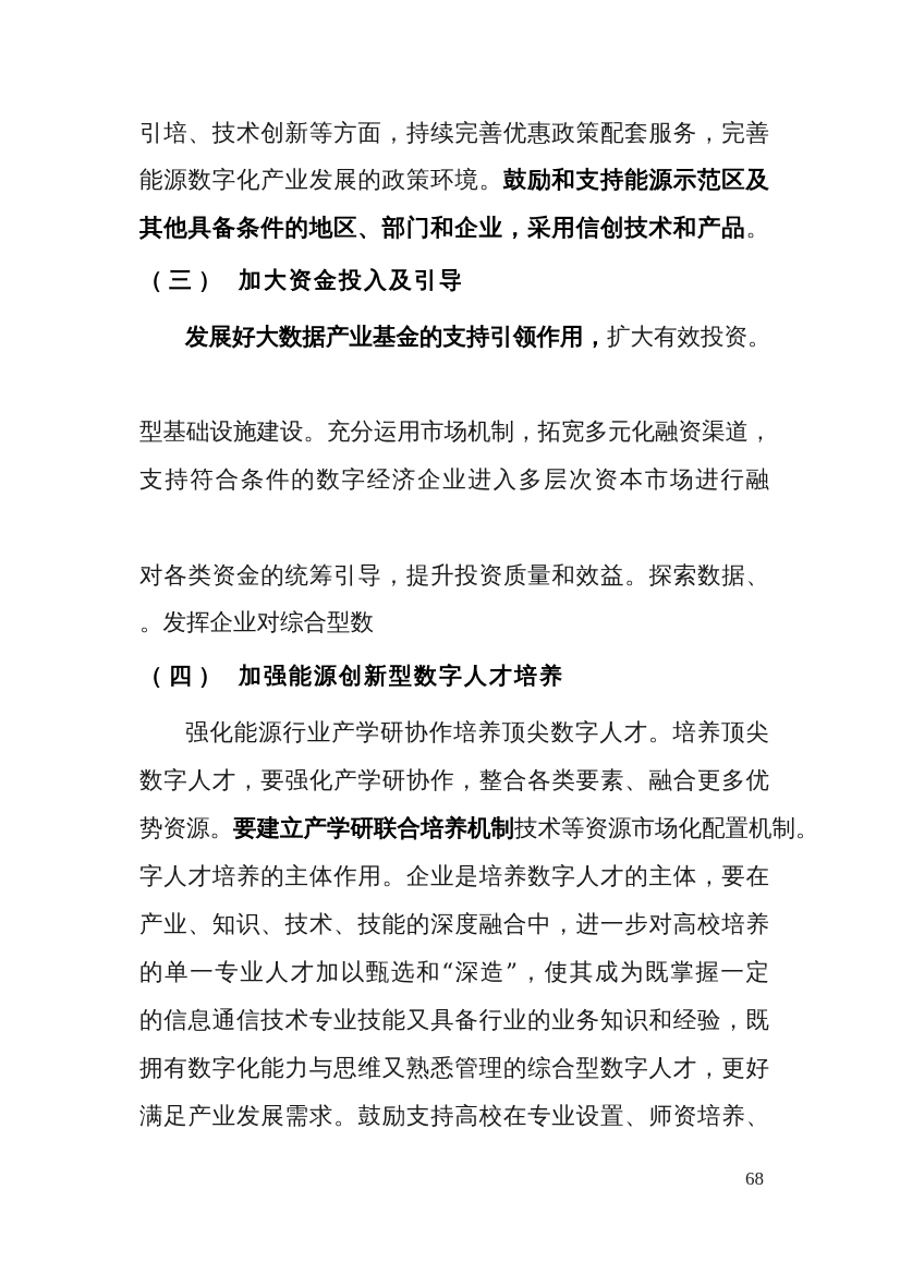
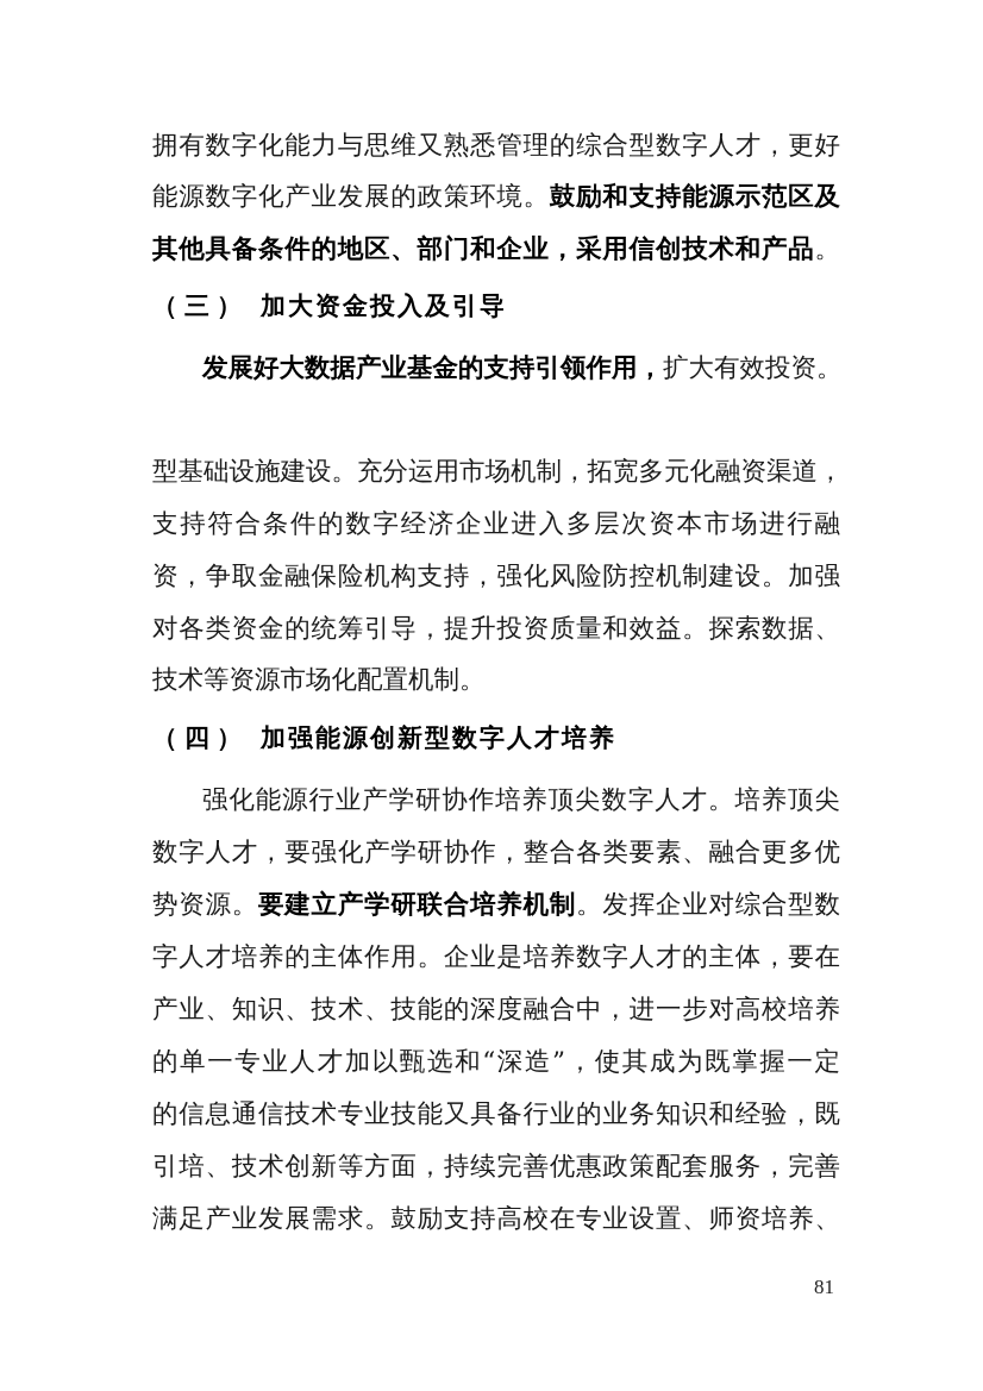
- 引培、技术创新等方面，持续完善优惠政策配套服务，完善
+ 拥有数字化能力与思维又熟悉管理的综合型数字人才，更好
  能源数字化产业发展的政策环境。鼓励和支持能源示范区及
  其他具备条件的地区、部门和企业，采用信创技术和产品。
  （三） 加大资金投入及引导
  发展好大数据产业基金的支持引领作用，扩大有效投资。
  型基础设施建设。充分运用市场机制，拓宽多元化融资渠道，
  支持符合条件的数字经济企业进入多层次资本市场进行融
+ 资，争取金融保险机构支持，强化风险防控机制建设。加强
  对各类资金的统筹引导，提升投资质量和效益。探索数据、
- 。发挥企业对综合型数
+ 技术等资源市场化配置机制。
  （四） 加强能源创新型数字人才培养
  强化能源行业产学研协作培养顶尖数字人才。培养顶尖
  数字人才，要强化产学研协作，整合各类要素、融合更多优
- 势资源。要建立产学研联合培养机制技术等资源市场化配置机制。
+ 势资源。要建立产学研联合培养机制。发挥企业对综合型数
  字人才培养的主体作用。企业是培养数字人才的主体，要在
  产业、知识、技术、技能的深度融合中，进一步对高校培养
  的单一专业人才加以甄选和“深造”，使其成为既掌握一定
  的信息通信技术专业技能又具备行业的业务知识和经验，既
- 拥有数字化能力与思维又熟悉管理的综合型数字人才，更好
+ 引培、技术创新等方面，持续完善优惠政策配套服务，完善
  满足产业发展需求。鼓励支持高校在专业设置、师资培养、
- 68
+ 81
